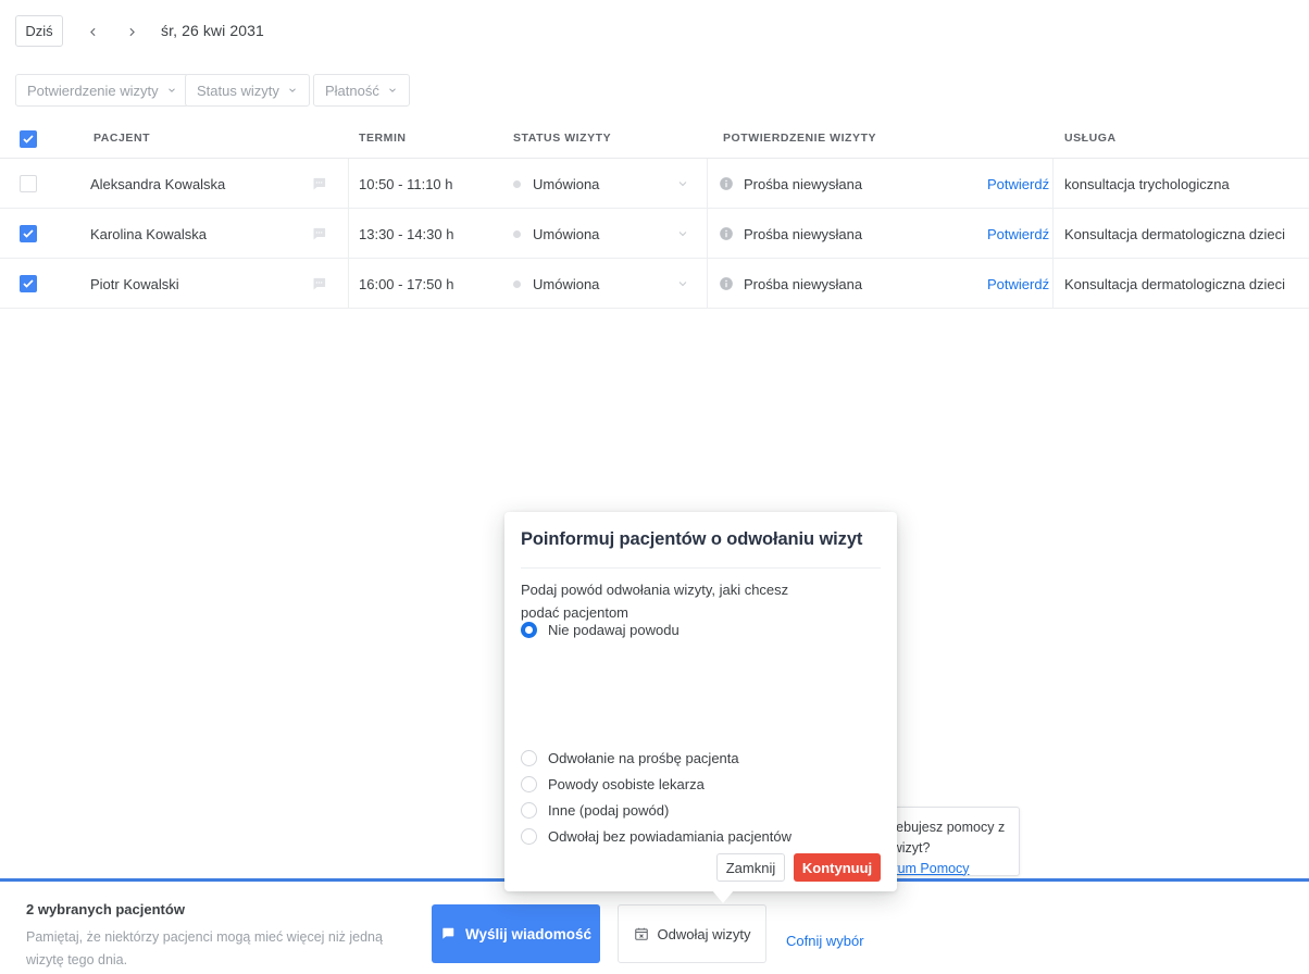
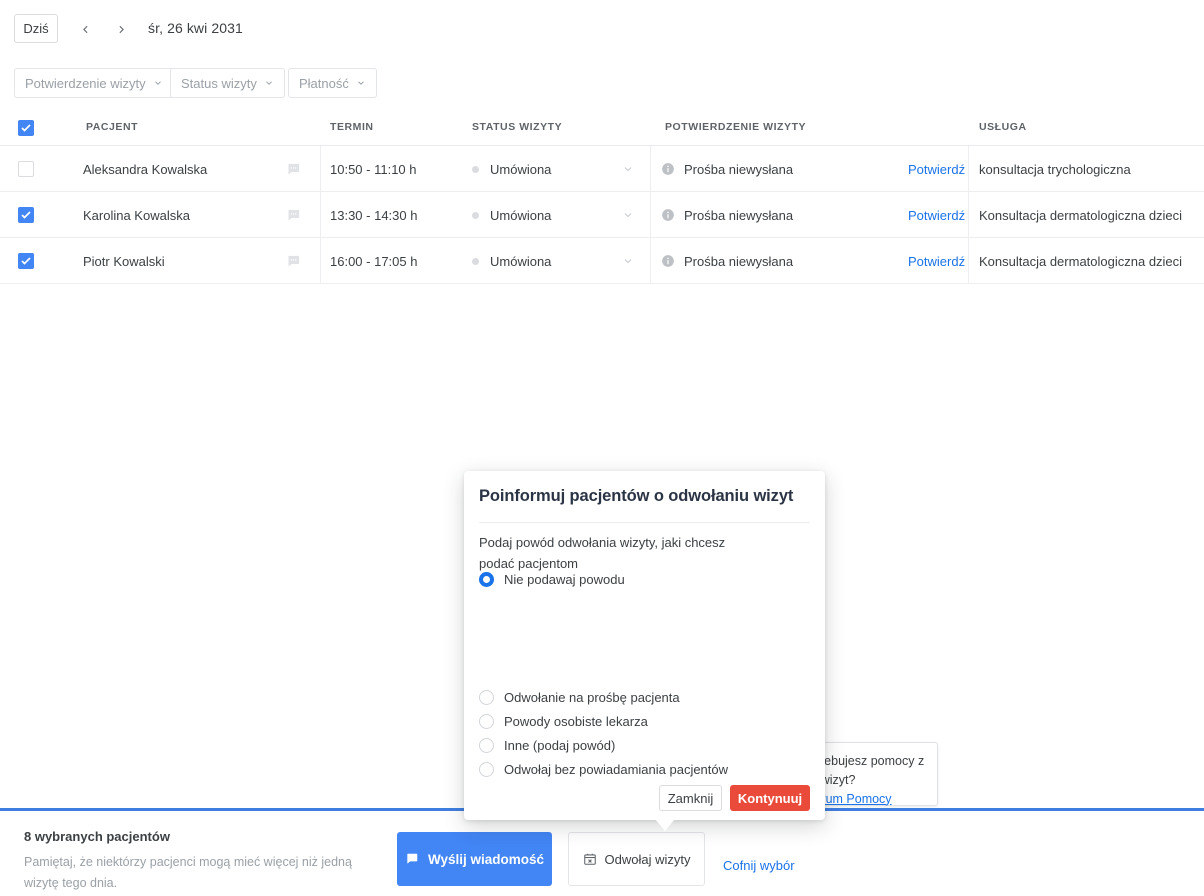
  Dziś
  śr, 26 kwi 2031
  Potwierdzenie wizyty
  Status wizyty
  Płatność
  PACJENT
  TERMIN
  STATUS WIZYTY
  POTWIERDZENIE WIZYTY
  USŁUGA
  Aleksandra Kowalska
  10:50 - 11:10 h
  Umówiona
  Prośba niewysłana
  Potwierdź
  konsultacja trychologiczna
  Karolina Kowalska
  13:30 - 14:30 h
  Umówiona
  Prośba niewysłana
  Potwierdź
  Konsultacja dermatologiczna dzieci
  Piotr Kowalski
- 16:00 - 17:50 h
+ 16:00 - 17:05 h
  Umówiona
  Prośba niewysłana
  Potwierdź
  Konsultacja dermatologiczna dzieci
- 2 wybranych pacjentów
+ 8 wybranych pacjentów
  Pamiętaj, że niektórzy pacjenci mogą mieć więcej niż jedną wizytę tego dnia.
  Wyślij wiadomość
  Odwołaj wizyty
  Cofnij wybór
  Poinformuj pacjentów o odwołaniu wizyt
  Podaj powód odwołania wizyty, jaki chcesz podać pacjentom
  Nie podawaj powodu
  Odwołanie na prośbę pacjenta
  Powody osobiste lekarza
  Inne (podaj powód)
  Odwołaj bez powiadamiania pacjentów
  Zamknij
  Kontynuuj
